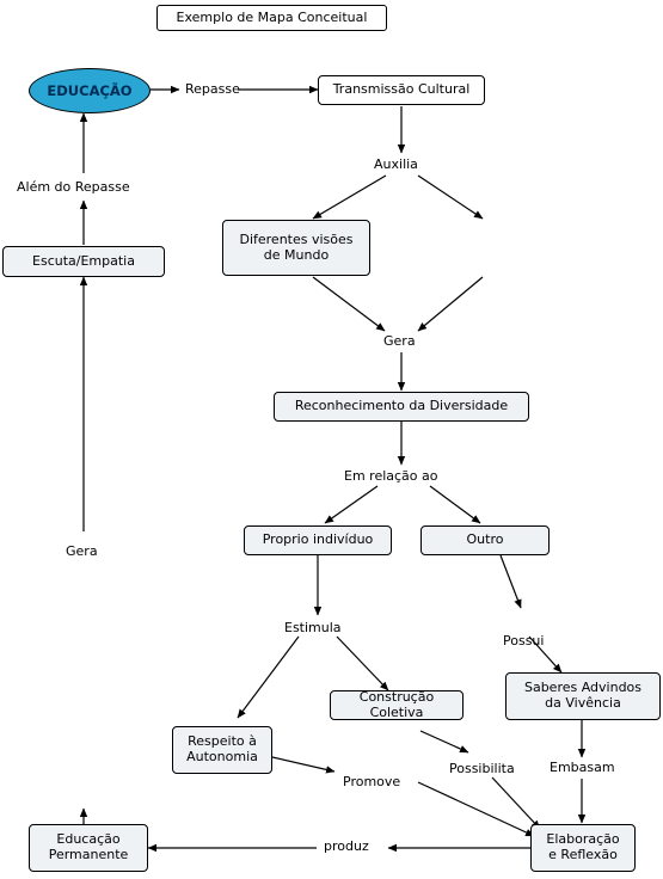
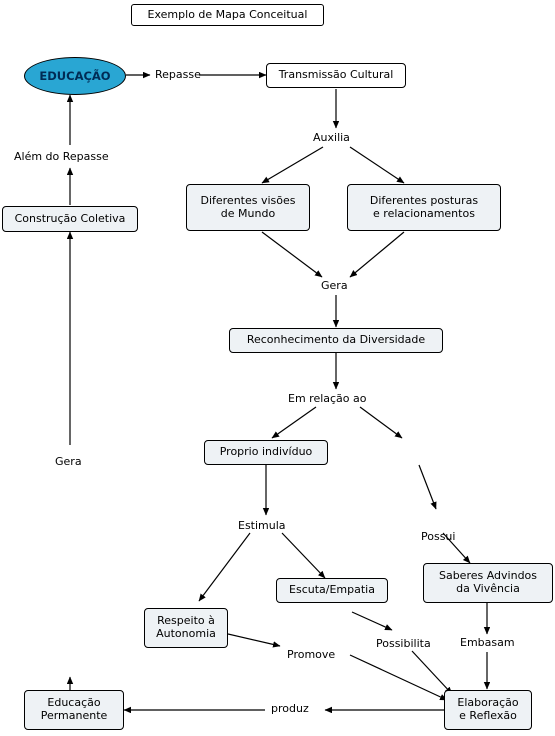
  Exemplo de Mapa Conceitual
  EDUCAÇÃO
  Transmissão Cultural
  Diferentes visões
  de Mundo
+ Diferentes posturas
+ e relacionamentos
  Reconhecimento da Diversidade
  Proprio indivíduo
- Outro
  Saberes Advindos
  da Vivência
- Construção Coletiva
+ Escuta/Empatia
  Respeito à
  Autonomia
  Elaboração
  e Reflexão
  Educação
  Permanente
- Escuta/Empatia
+ Construção Coletiva
  Repasse
  Auxilia
  Gera
  Em relação ao
  Além do Repasse
  Gera
  Estimula
  Possui
  Possibilita
  Embasam
  Promove
  produz
